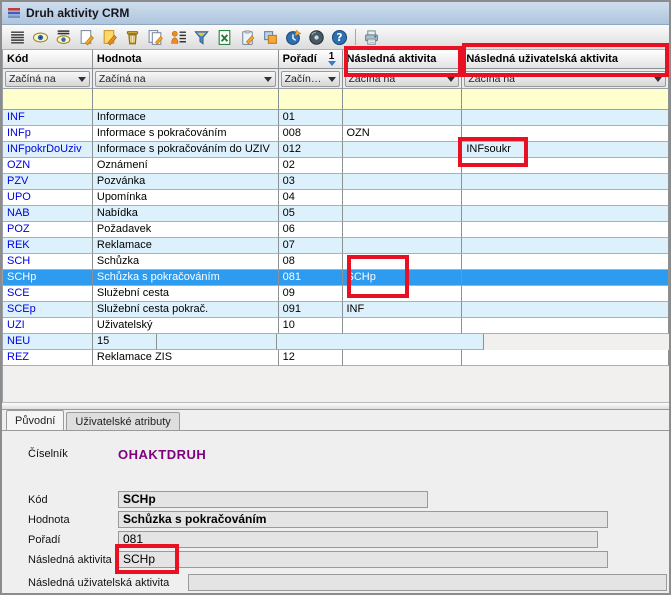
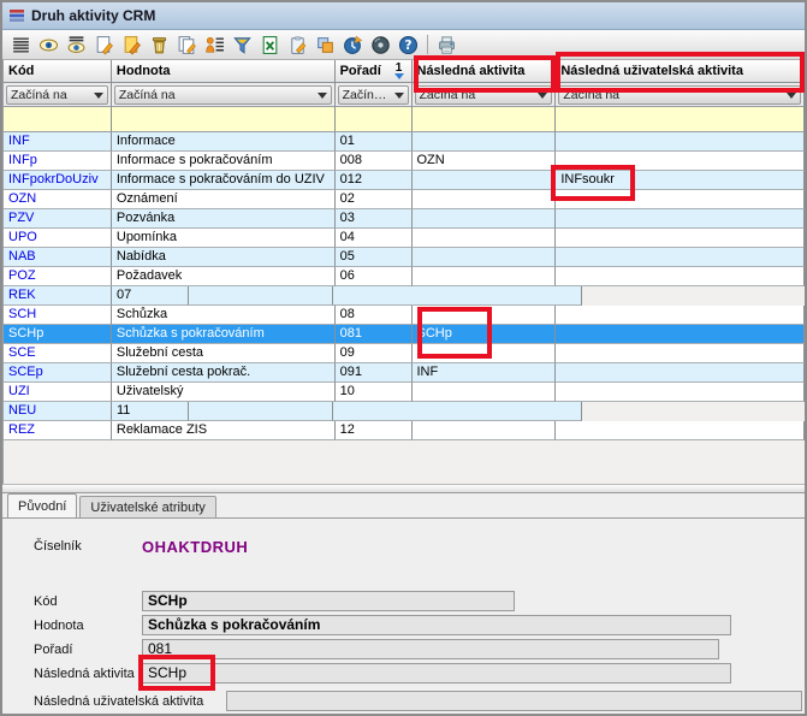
  Druh aktivity CRM
  ?
  Kód
  Hodnota
  Pořadí
  1
  Následná aktivita
  Následná uživatelská aktivita
  Začíná na
  Začíná na
  Začíná n
  Začíná na
  Začíná na
  INF
  Informace
  01
  INFp
  Informace s pokračováním
  008
  OZN
  INFpokrDoUziv
  Informace s pokračováním do UZIV
  012
  INFsoukr
  OZN
  Oznámení
  02
  PZV
  Pozvánka
  03
  UPO
  Upomínka
  04
  NAB
  Nabídka
  05
  POZ
  Požadavek
  06
  REK
- Reklamace
  07
  SCH
  Schůzka
  08
  SCHp
  Schůzka s pokračováním
  081
  SCHp
  SCE
  Služební cesta
  09
  SCEp
  Služební cesta pokrač.
  091
  INF
  UZI
  Uživatelský
  10
  NEU
- 15
+ 11
  REZ
  Reklamace ZIS
  12
  Původní
  Uživatelské atributy
  Číselník
  OHAKTDRUH
  Kód
  SCHp
  Hodnota
  Schůzka s pokračováním
  Pořadí
  081
  Následná aktivita
  SCHp
  Následná uživatelská aktivita
